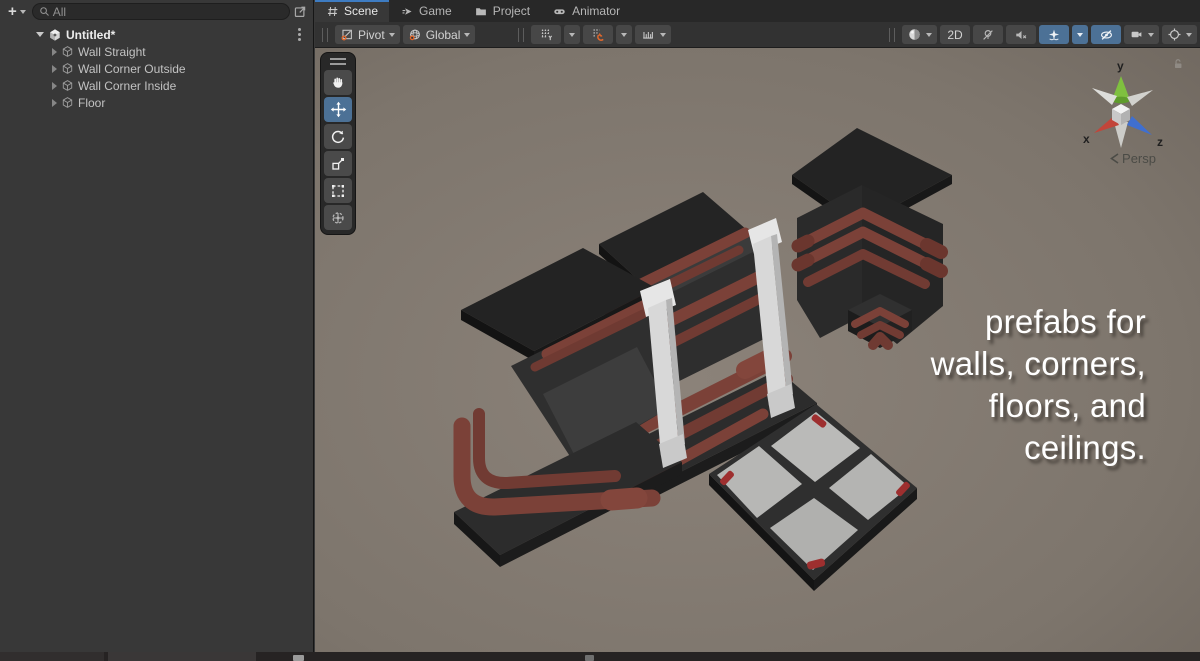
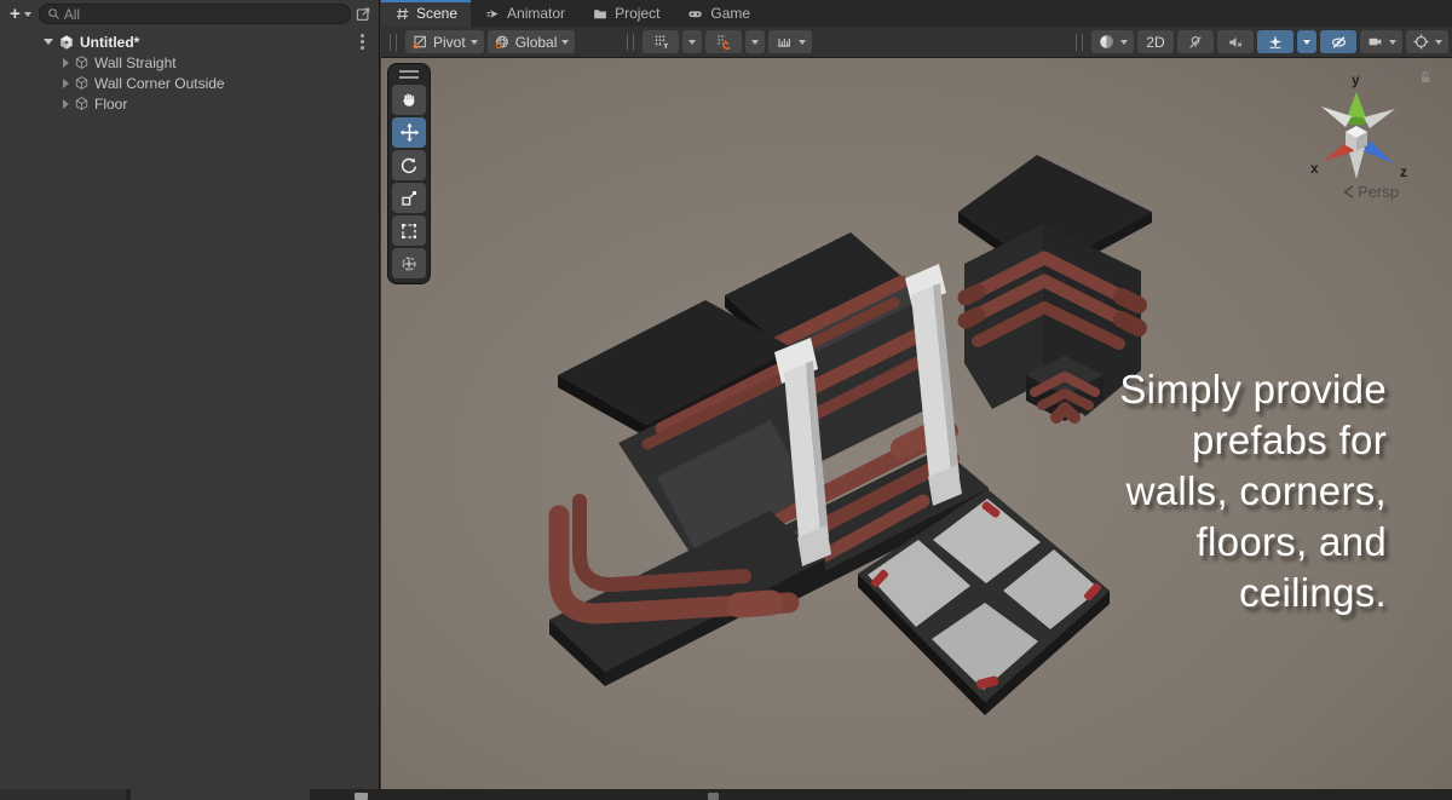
  +
  All
  Untitled*
  Wall Straight
  Wall Corner Outside
- Wall Corner Inside
  Floor
  Scene
- Game
+ Animator
  Project
- Animator
+ Game
  Pivot
  Global
  2D
  y
  x
  z
  Persp
+ Simply provide
  prefabs for
  walls, corners,
  floors, and
  ceilings.
